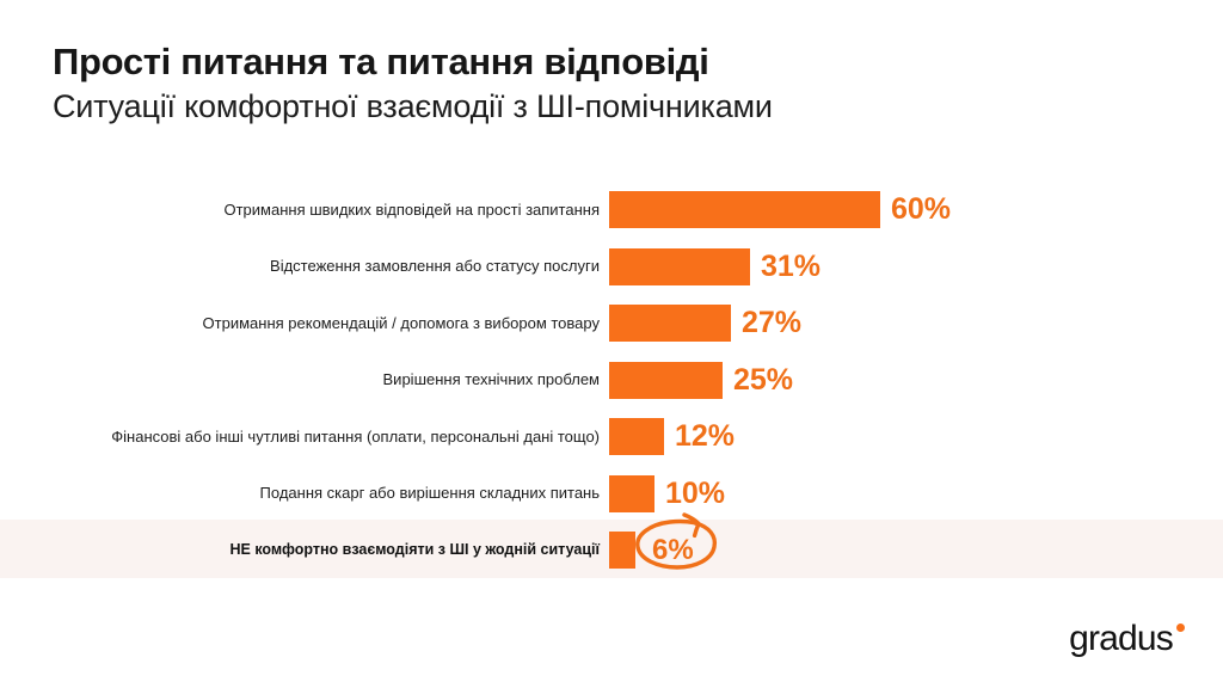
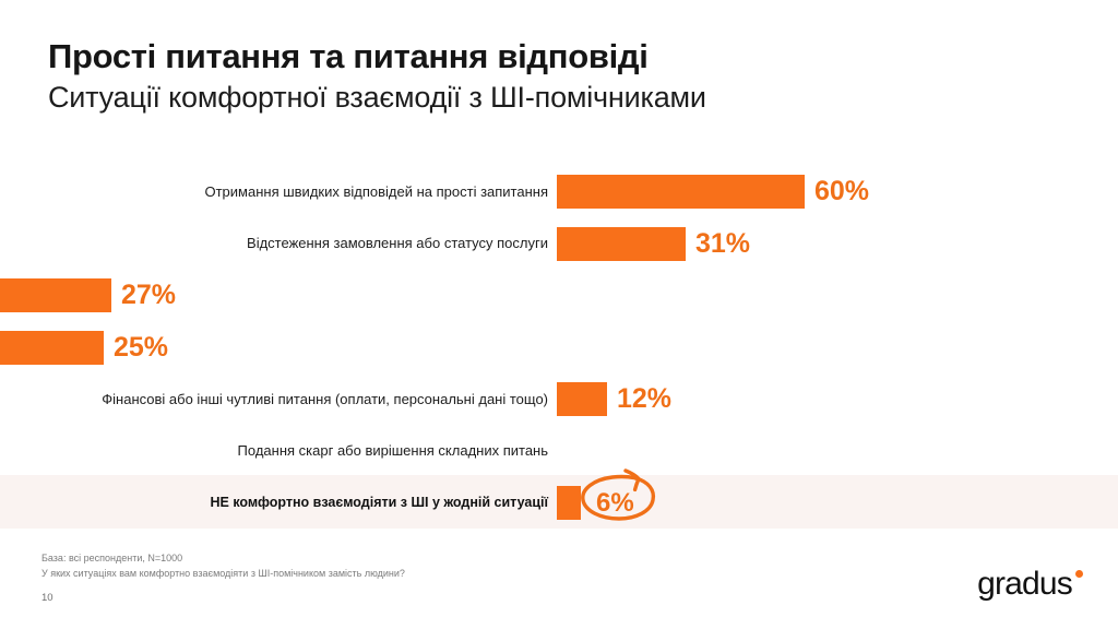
  Прості питання та питання відповіді
  Ситуації комфортної взаємодії з ШІ-помічниками
  Отримання швидких відповідей на прості запитання
  60%
  Відстеження замовлення або статусу послуги
  31%
- Отримання рекомендацій / допомога з вибором товару
  27%
- Вирішення технічних проблем
  25%
  Фінансові або інші чутливі питання (оплати, персональні дані тощо)
  12%
  Подання скарг або вирішення складних питань
- 10%
  НЕ комфортно взаємодіяти з ШІ у жодній ситуації
  6%
+ База: всі респонденти, N=1000
+ У яких ситуаціях вам комфортно взаємодіяти з ШІ-помічником замість людини?
+ 10
  gradus
